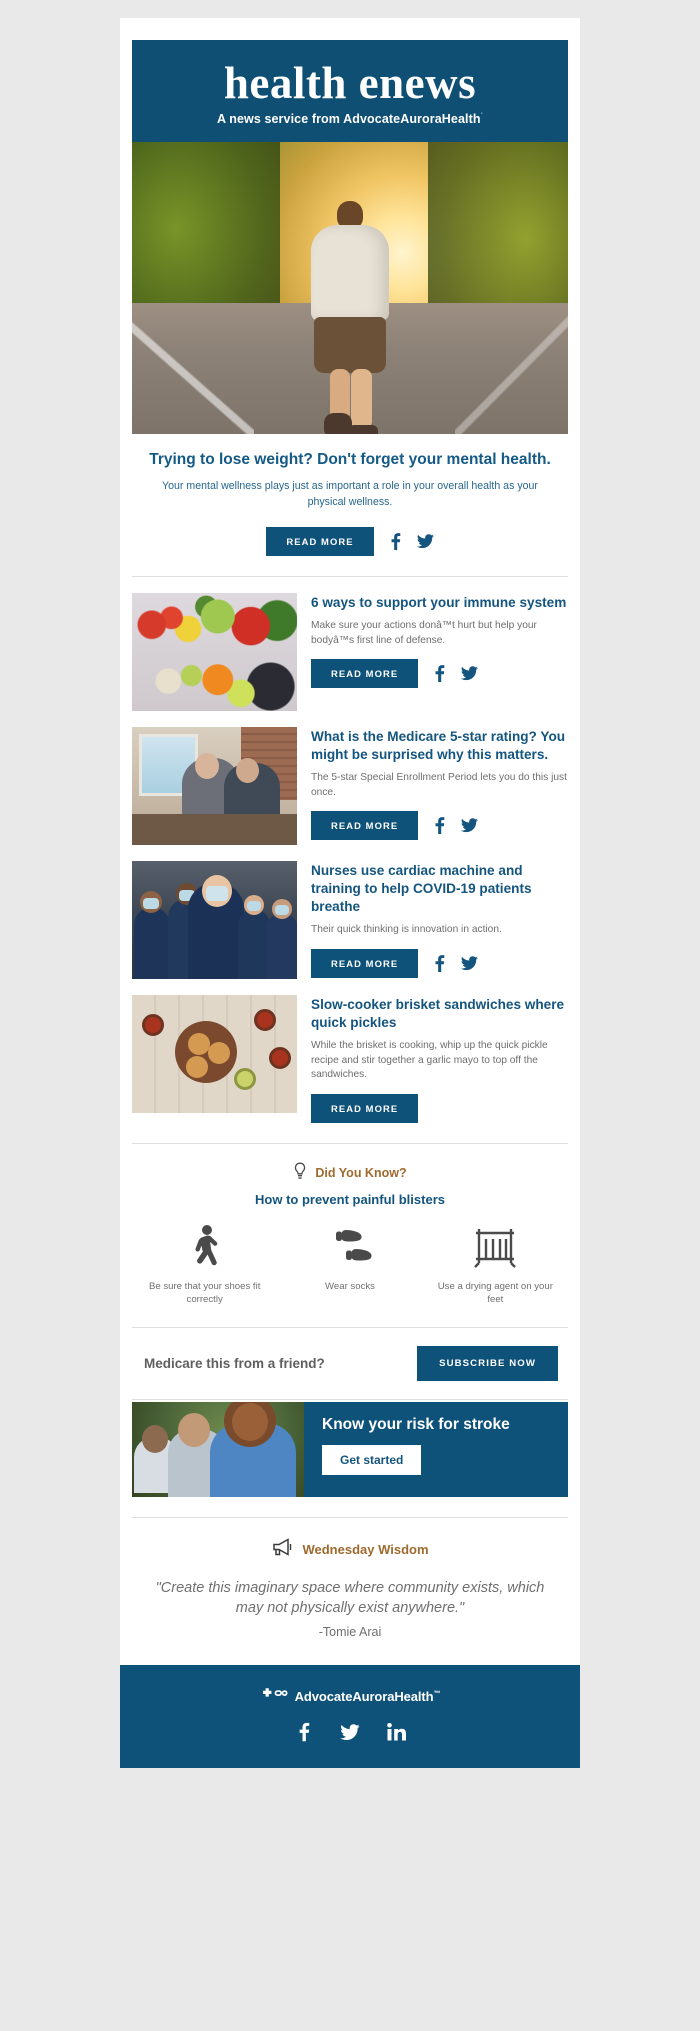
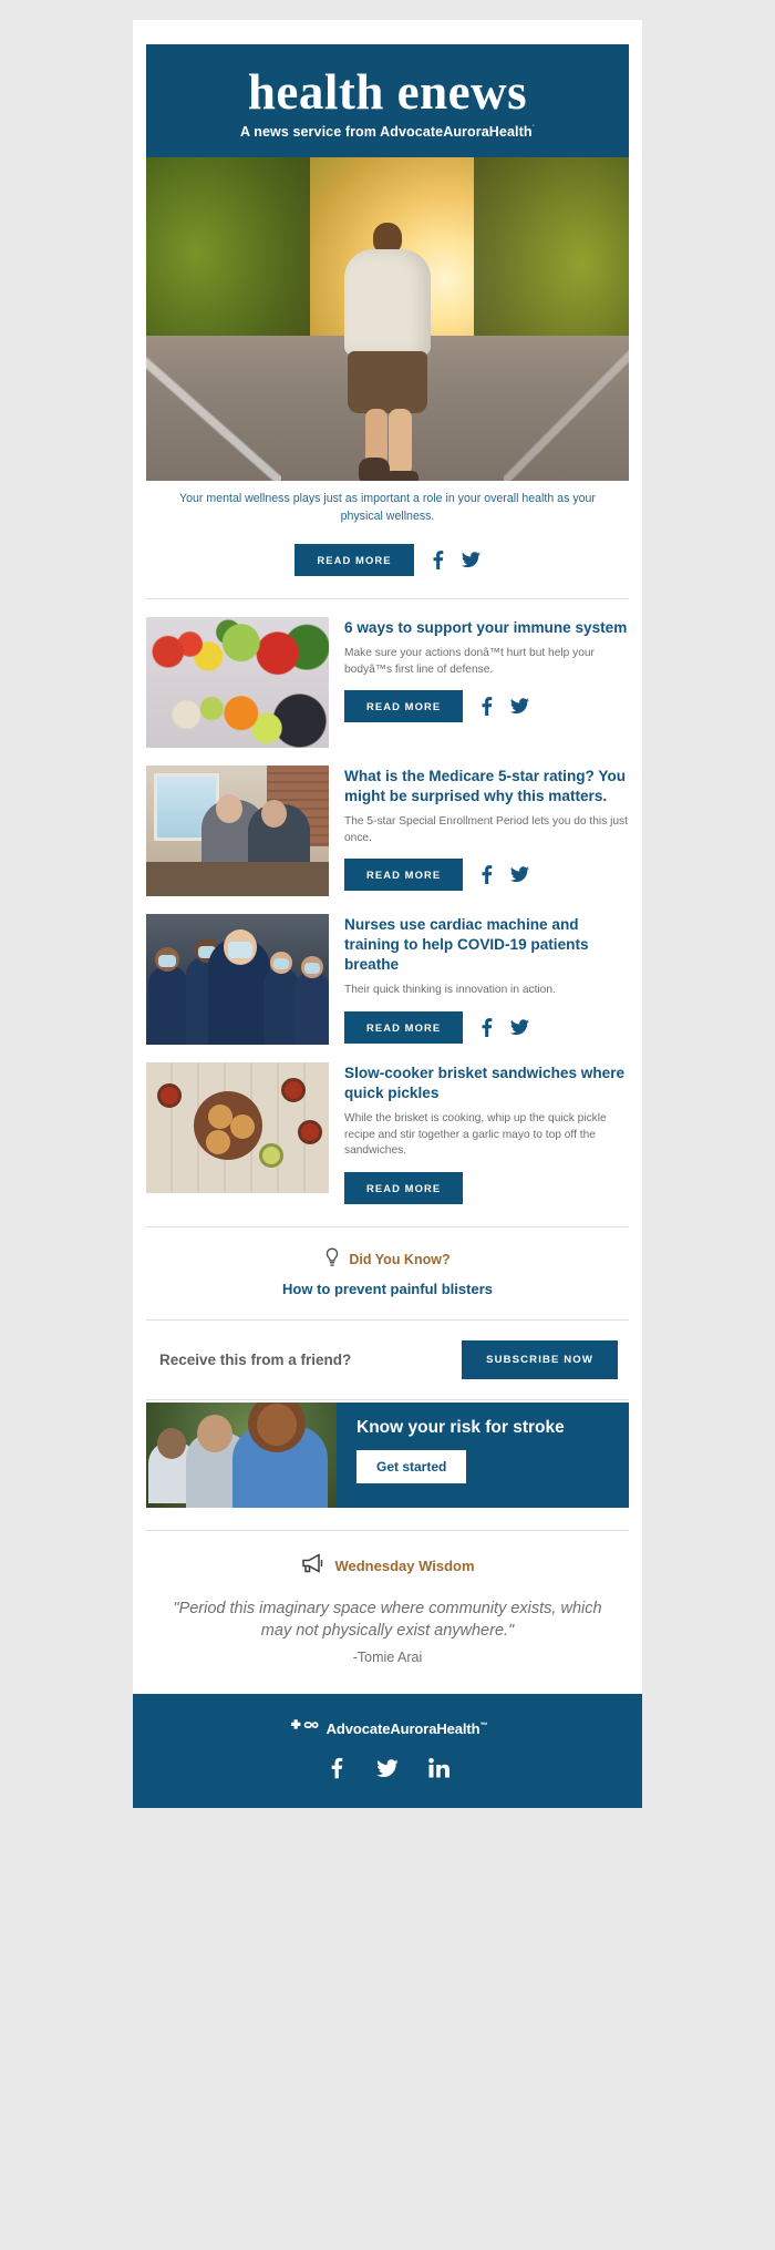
  health enews
  A news service from AdvocateAuroraHealth
- Trying to lose weight? Don't forget your mental health.
  Your mental wellness plays just as important a role in your overall health as your physical wellness.
  READ MORE
  6 ways to support your immune system
  Make sure your actions donâ™t hurt but help your bodyâ™s first line of defense.
  READ MORE
  What is the Medicare 5-star rating? You might be surprised why this matters.
  The 5-star Special Enrollment Period lets you do this just once.
  READ MORE
  Nurses use cardiac machine and training to help COVID-19 patients breathe
  Their quick thinking is innovation in action.
  READ MORE
  Slow-cooker brisket sandwiches where quick pickles
  While the brisket is cooking, whip up the quick pickle recipe and stir together a garlic mayo to top off the sandwiches.
  READ MORE
  Did You Know?
  How to prevent painful blisters
- Be sure that your shoes fit correctly
- Wear socks
- Use a drying agent on your feet
- Medicare this from a friend?
+ Receive this from a friend?
  SUBSCRIBE NOW
  Know your risk for stroke
  Get started
  Wednesday Wisdom
- "Create this imaginary space where community exists, which may not physically exist anywhere."
+ "Period this imaginary space where community exists, which may not physically exist anywhere."
  -Tomie Arai
  AdvocateAuroraHealth
